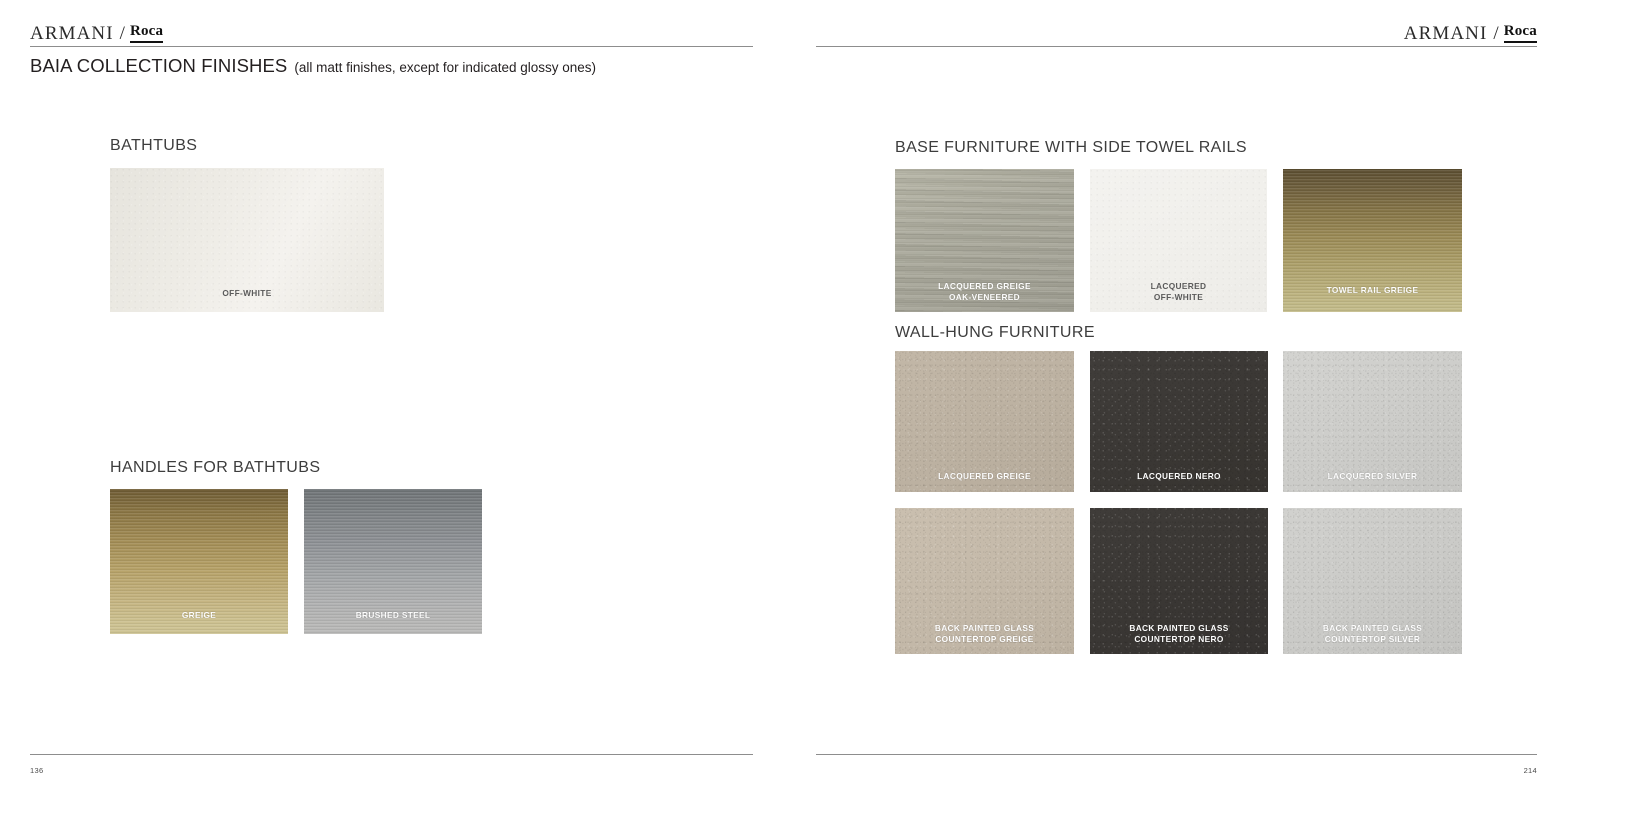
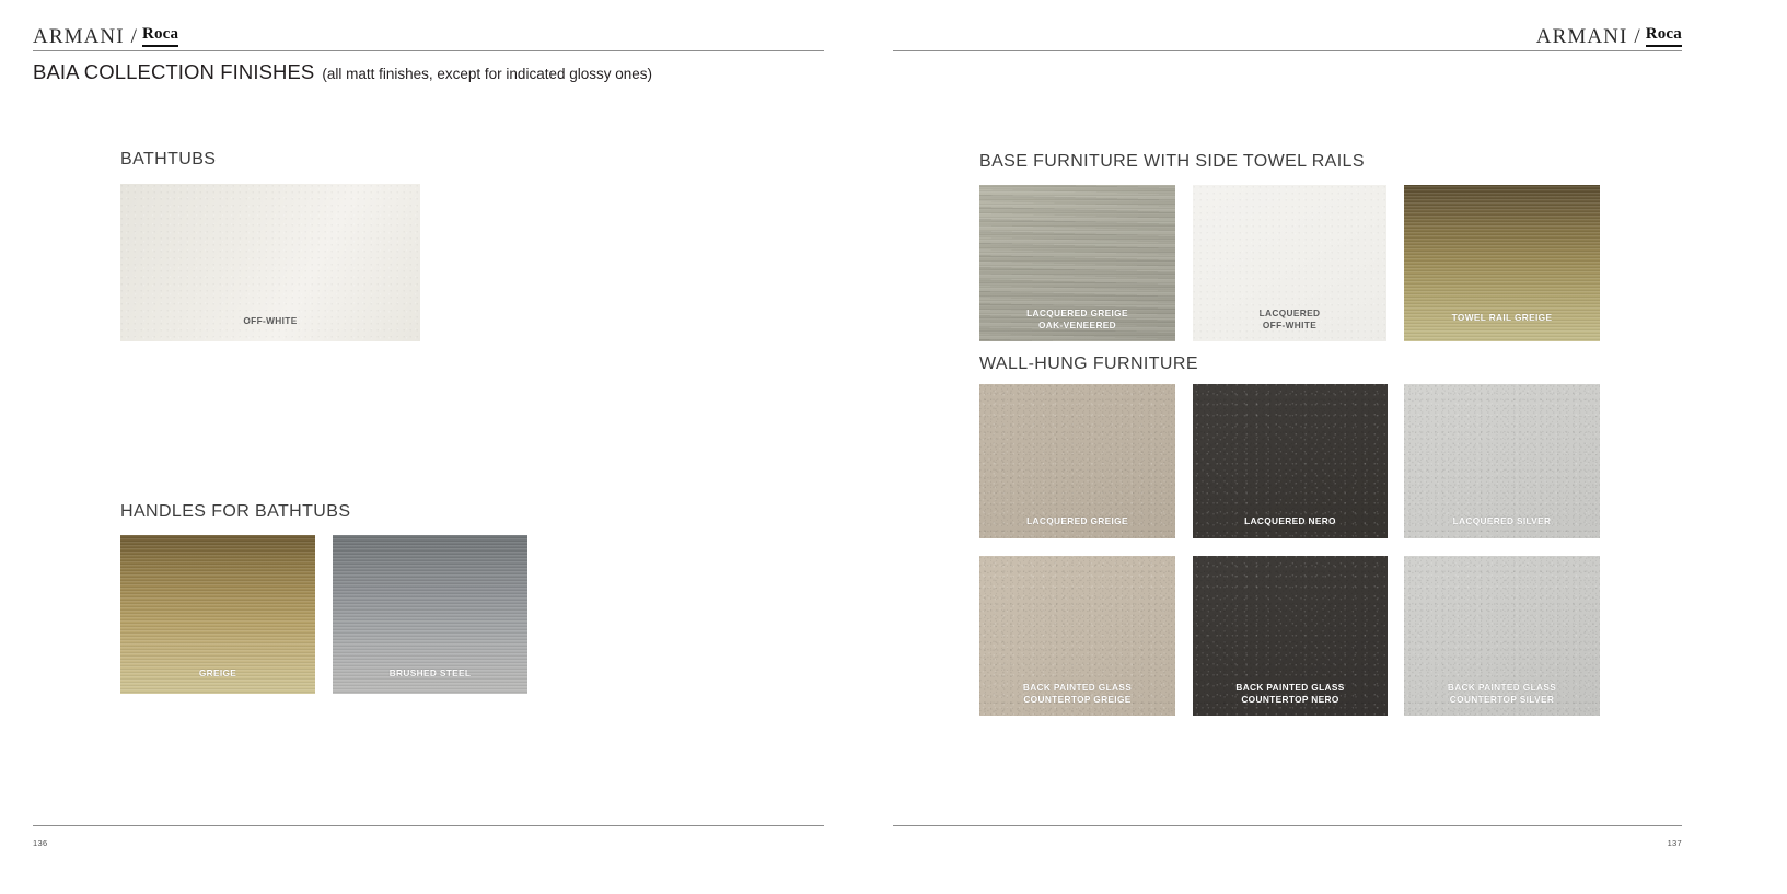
  ARMANI
  /
  Roca
  BAIA COLLECTION FINISHES
  (all matt finishes, except for indicated glossy ones)
  BATHTUBS
  HANDLES FOR BATHTUBS
  136
  ARMANI
  /
  Roca
  BASE FURNITURE WITH SIDE TOWEL RAILS
  WALL-HUNG FURNITURE
- 214
+ 137
